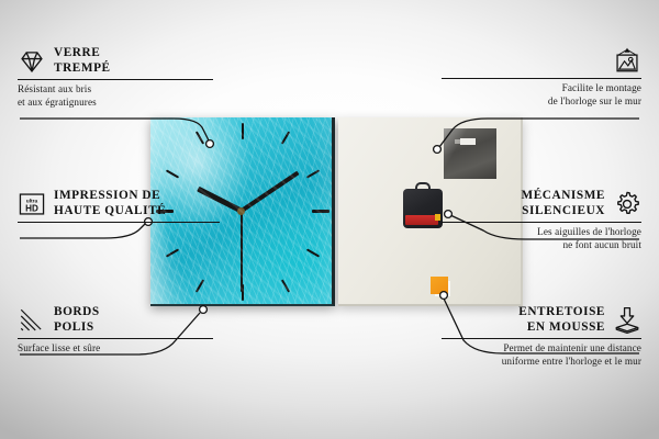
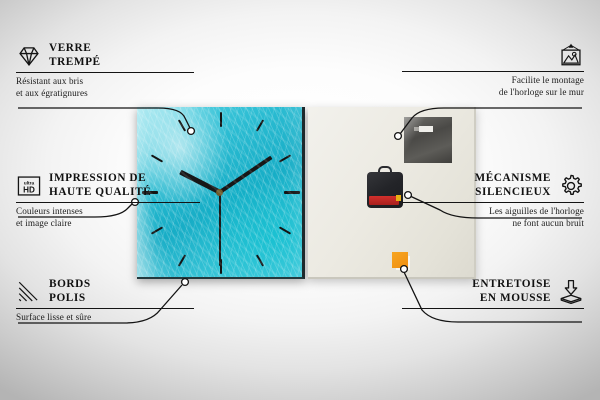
  VERRE
  TREMPÉ
  Résistant aux bris
  et aux égratignures
  HD
  IMPRESSION DE
  HAUTE QUALITÉ
+ Couleurs intenses
+ et image claire
  BORDS
  POLIS
  Surface lisse et sûre
  Facilite le montage
  de l'horloge sur le mur
  MÉCANISME
  SILENCIEUX
  Les aiguilles de l'horloge
  ne font aucun bruit
  ENTRETOISE
  EN MOUSSE
- Permet de maintenir une distance
- uniforme entre l'horloge et le mur
